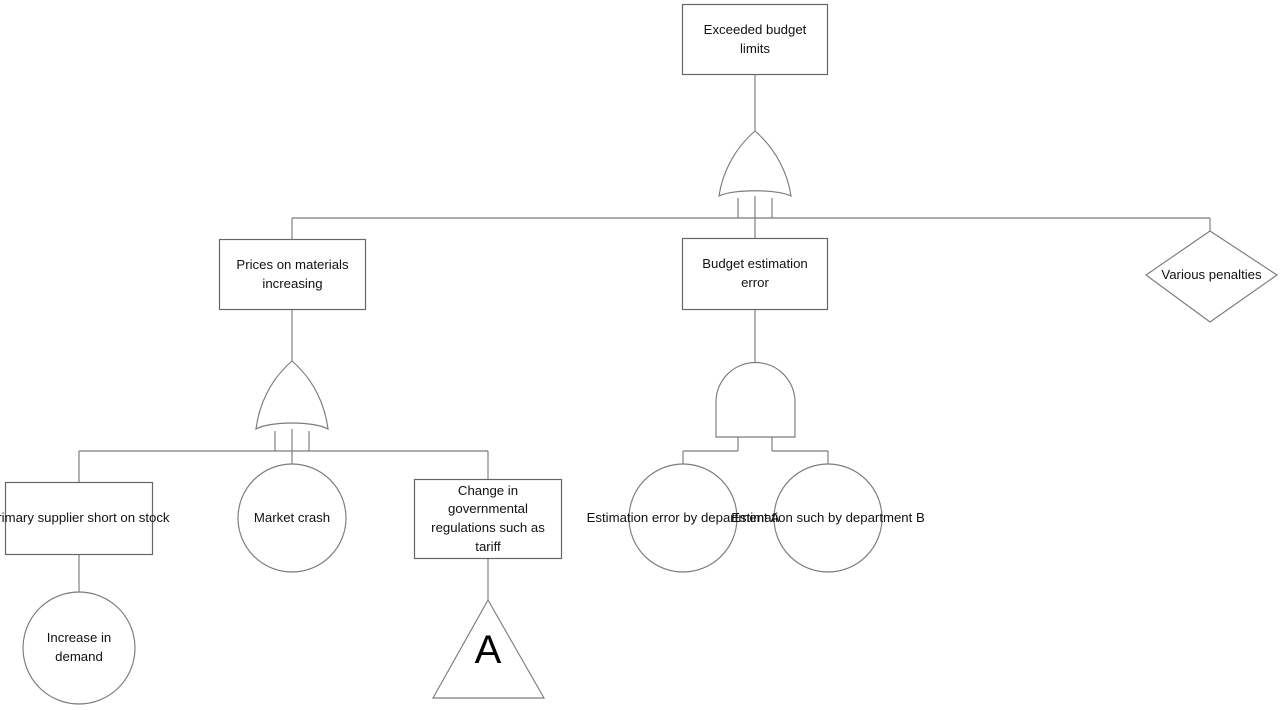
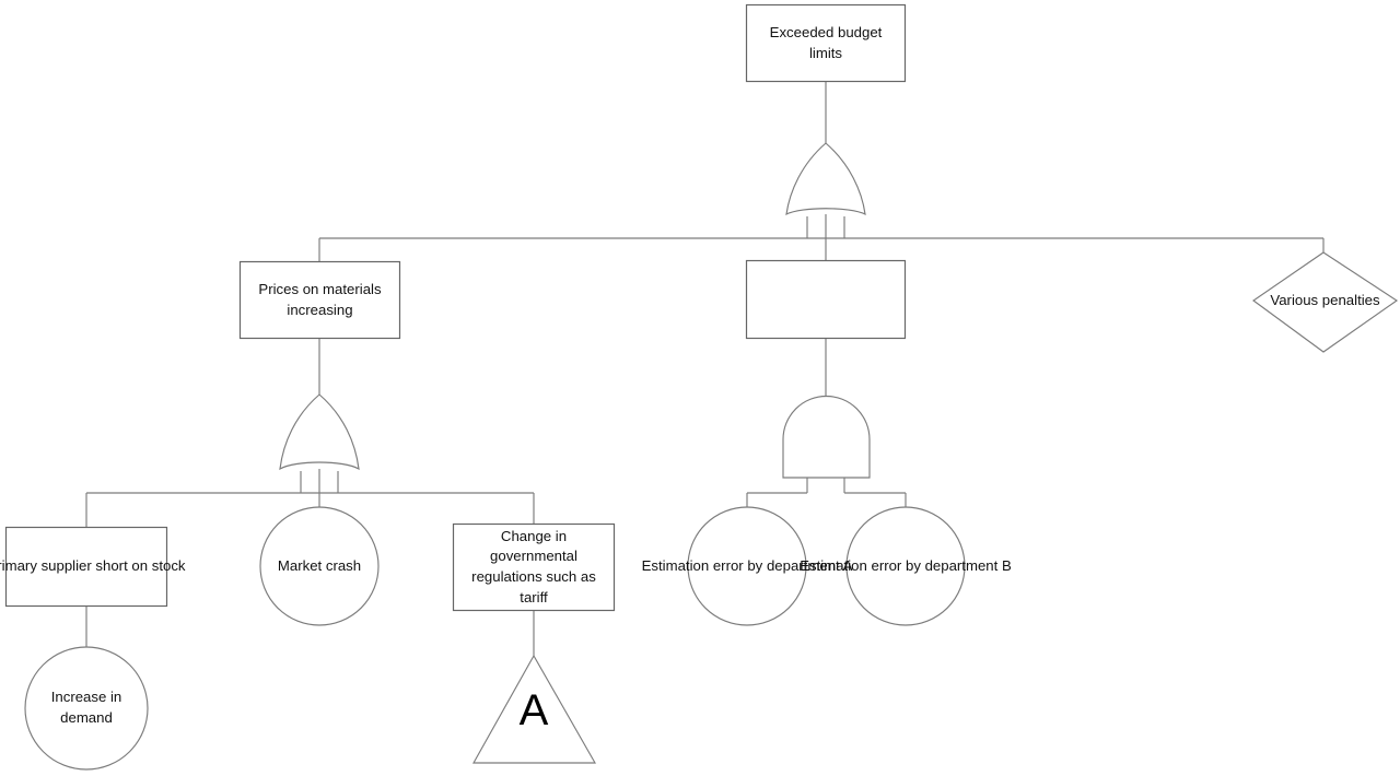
  Exceeded budget
  limits
  Prices on materials
  increasing
- Budget estimation
- error
  Various penalties
  imary supplier short on stock
  Market crash
  Change in
  governmental
  regulations such as
  tariff
  Estimation error by depart
- Estimation such by department B
+ Estimation error by department B
  Increase in
  demand
  A
